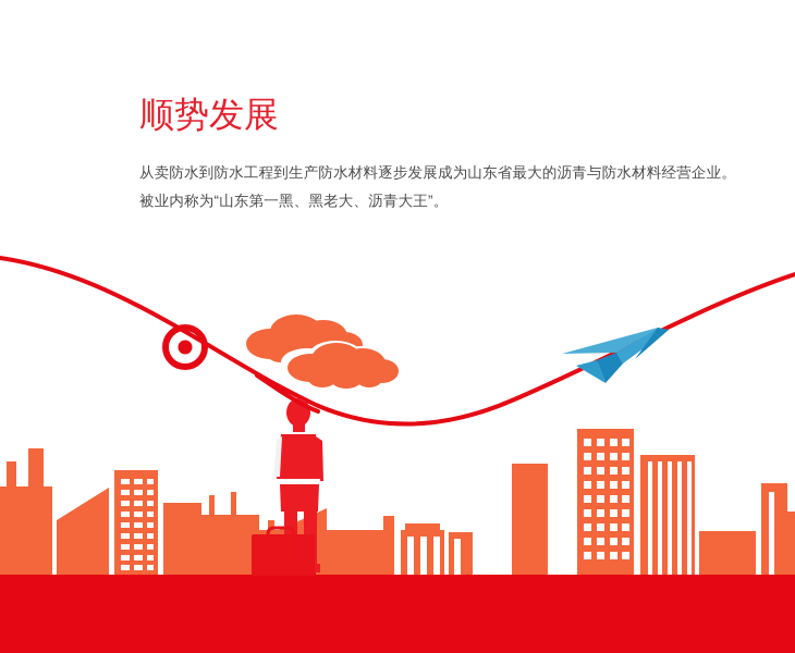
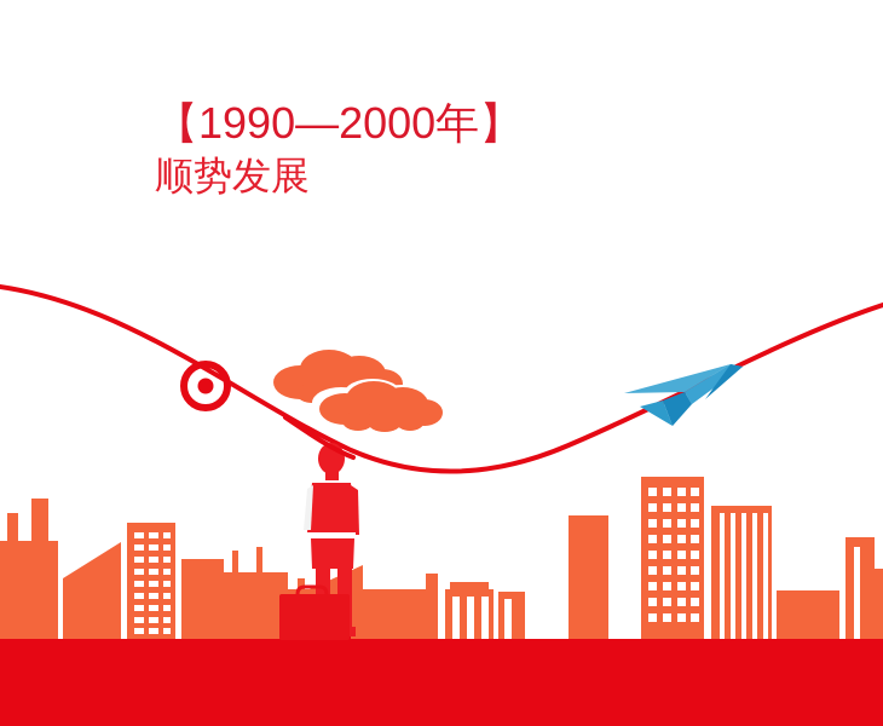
+ 【1990—2000年】
  顺势发展
- 从卖防水到防水工程到生产防水材料逐步发展成为山东省最大的沥青与防水材料经营企业。
- 被业内称为“山东第一黑、黑老大、沥青大王”。
